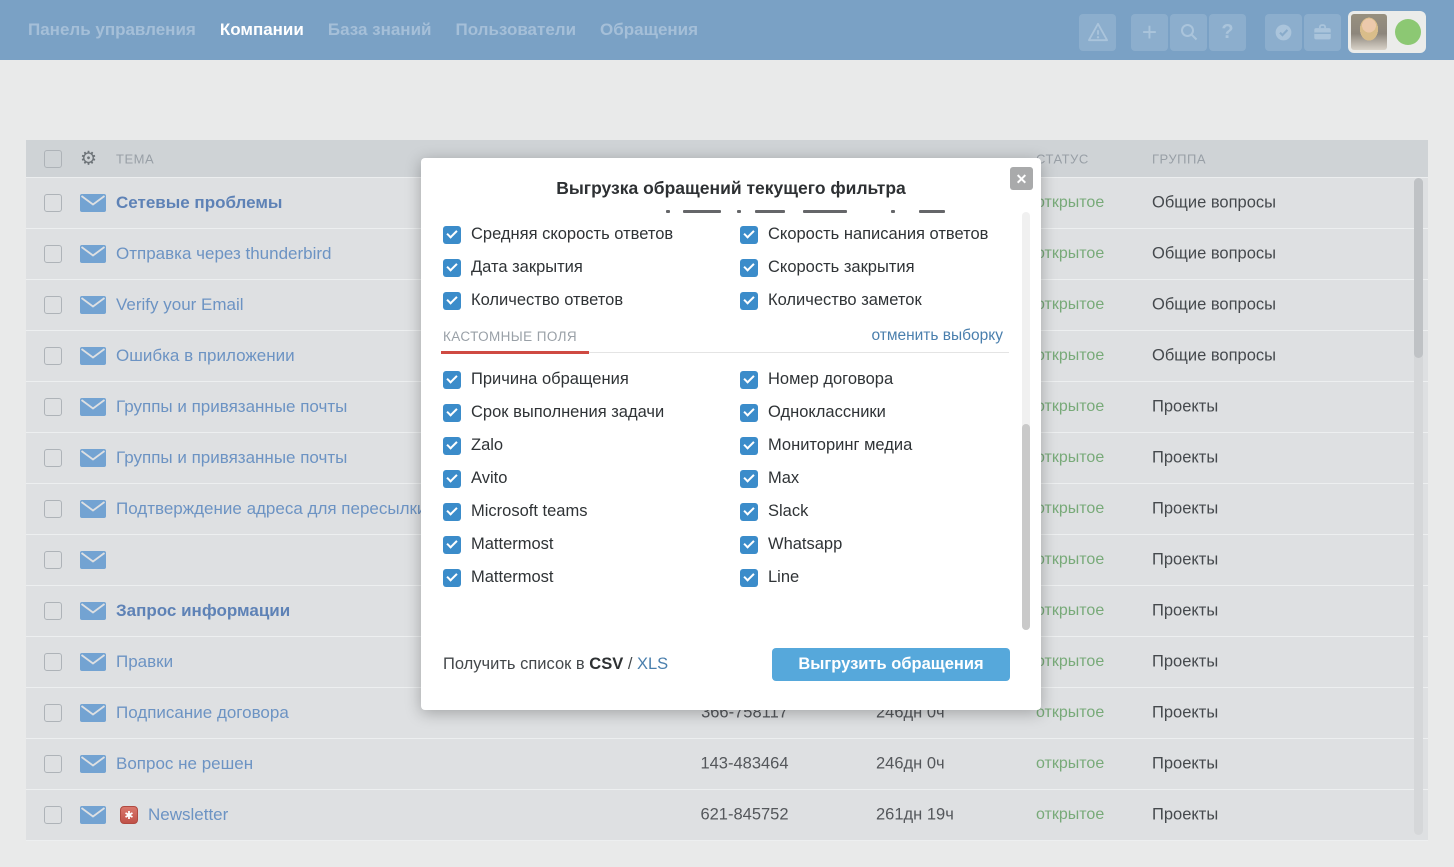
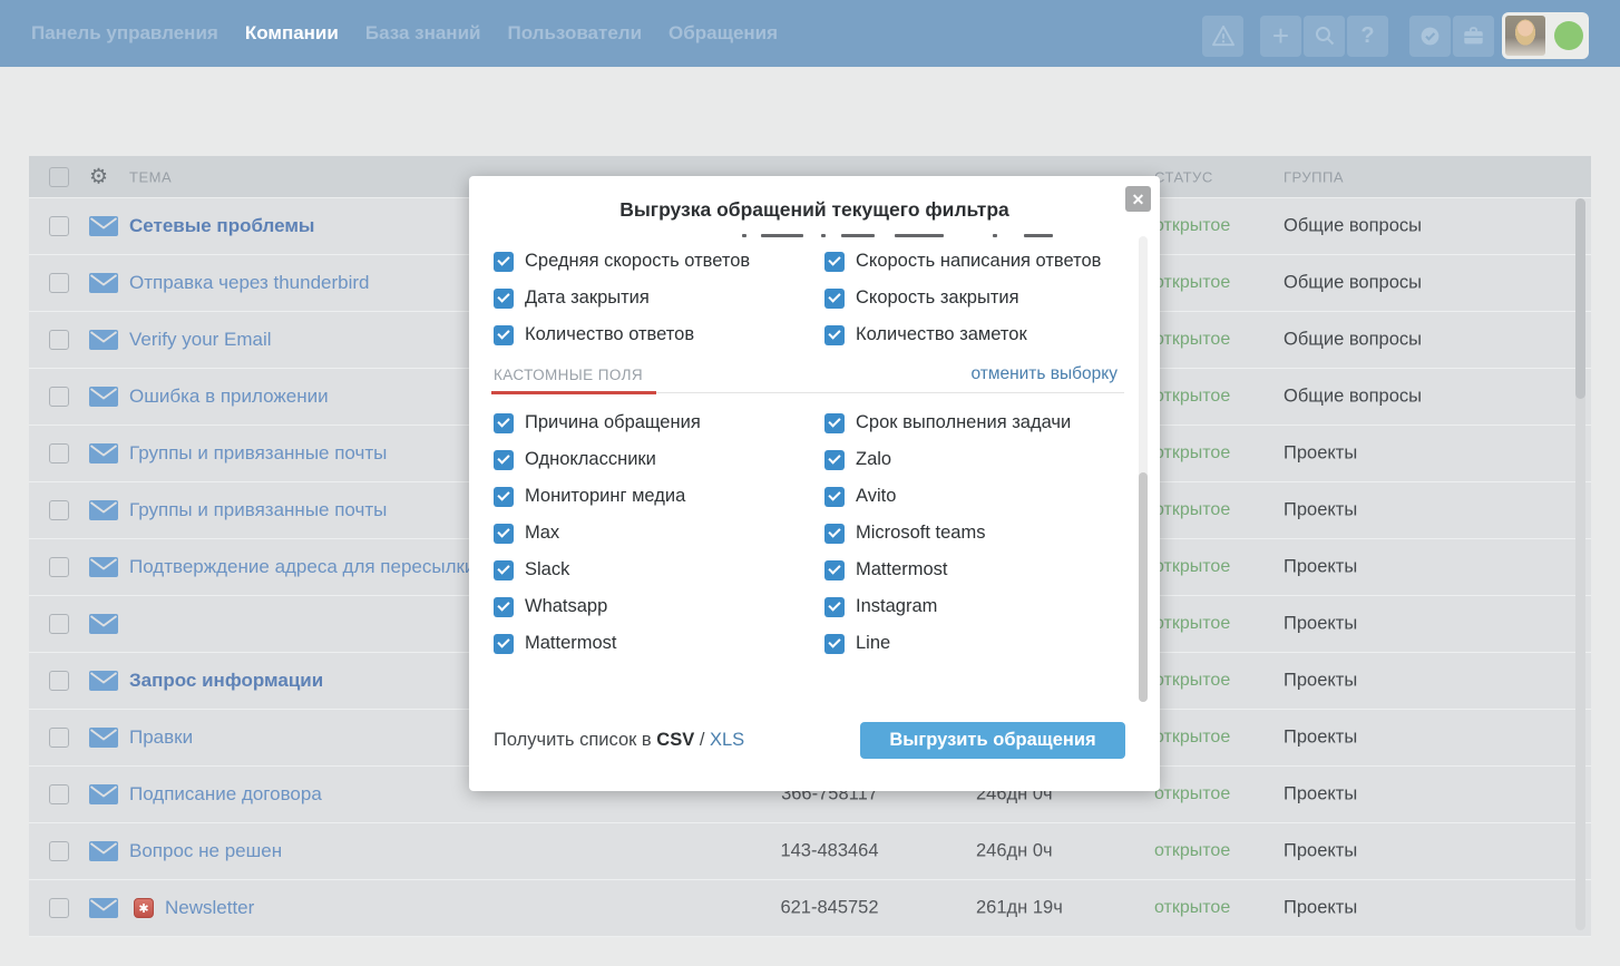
  Панель управления
  Компании
  База знаний
  Пользователи
  Обращения
  +
  ?
  ⚙
  ТЕМА
  СТАТУС
  ГРУППА
  Сетевые проблемы
  ткрытое
  Общие вопросы
  Отправка через thunderbird
  ткрытое
  Общие вопросы
  Verify your Email
  ткрытое
  Общие вопросы
  Ошибка в приложении
  ткрытое
  Общие вопросы
  Группы и привязанные почты
  ткрытое
  Проекты
  Группы и привязанные почты
  ткрытое
  Проекты
  Подтверждение адреса для пересылк
  ткрытое
  Проекты
  ткрытое
  Проекты
  Запрос информации
  ткрытое
  Проекты
  Правки
  ткрытое
  Проекты
  Подписание договора
  366-758117
  246дн 0ч
  открытое
  Проекты
  Вопрос не решен
  143-483464
  246дн 0ч
  открытое
  Проекты
  ✱
  Newsletter
  621-845752
  261дн 19ч
  открытое
  Проекты
  ✕
  Выгрузка обращений текущего фильтра
  Средняя скорость ответов
  Скорость написания ответов
  Дата закрытия
  Скорость закрытия
  Количество ответов
  Количество заметок
  КАСТОМНЫЕ ПОЛЯ
  отменить выборку
  Причина обращения
- Номер договора
  Срок выполнения задачи
  Одноклассники
  Zalo
  Мониторинг медиа
  Avito
  Max
  Microsoft teams
  Slack
  Mattermost
  Whatsapp
+ Instagram
  Mattermost
  Line
  Получить список в CSV / XLS
  Выгрузить обращения
